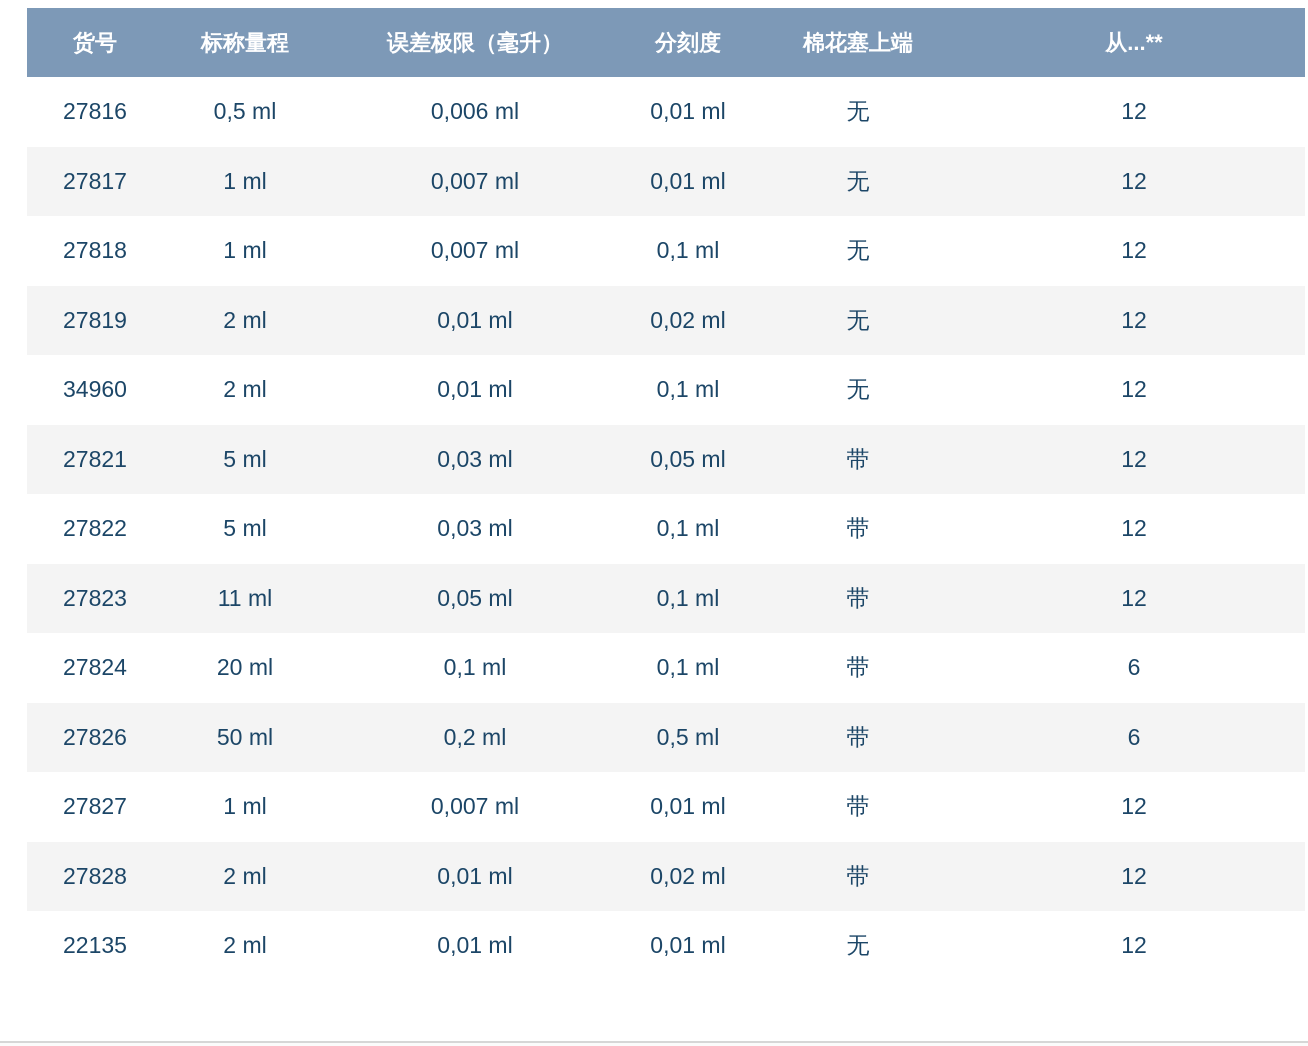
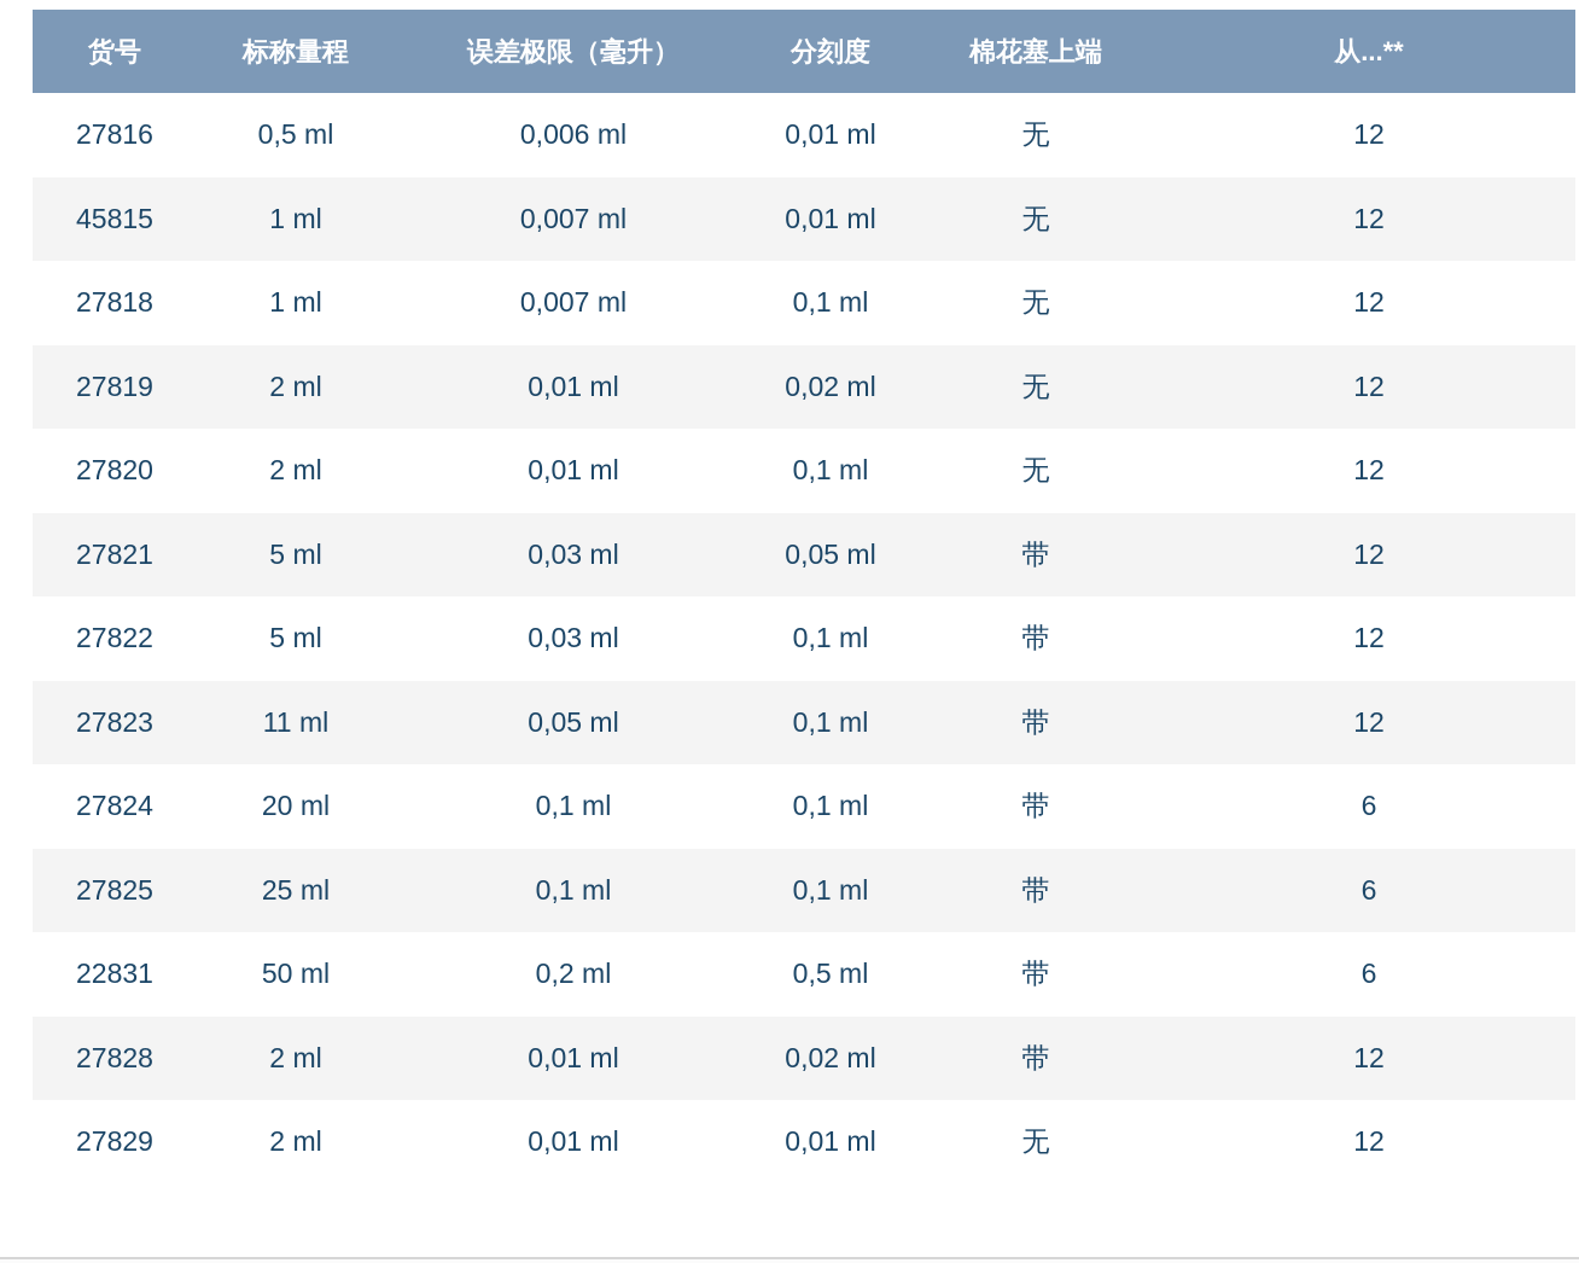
  货号	标称量程	误差极限（毫升）	分刻度	棉花塞上端	从...**
  27816	0,5 ml	0,006 ml	0,01 ml	无	12
- 27817	1 ml	0,007 ml	0,01 ml	无	12
+ 45815	1 ml	0,007 ml	0,01 ml	无	12
  27818	1 ml	0,007 ml	0,1 ml	无	12
  27819	2 ml	0,01 ml	0,02 ml	无	12
- 34960	2 ml	0,01 ml	0,1 ml	无	12
+ 27820	2 ml	0,01 ml	0,1 ml	无	12
  27821	5 ml	0,03 ml	0,05 ml	带	12
  27822	5 ml	0,03 ml	0,1 ml	带	12
  27823	11 ml	0,05 ml	0,1 ml	带	12
  27824	20 ml	0,1 ml	0,1 ml	带	6
+ 27825	25 ml	0,1 ml	0,1 ml	带	6
- 27826	50 ml	0,2 ml	0,5 ml	带	6
+ 22831	50 ml	0,2 ml	0,5 ml	带	6
- 27827	1 ml	0,007 ml	0,01 ml	带	12
  27828	2 ml	0,01 ml	0,02 ml	带	12
- 22135	2 ml	0,01 ml	0,01 ml	无	12
+ 27829	2 ml	0,01 ml	0,01 ml	无	12
